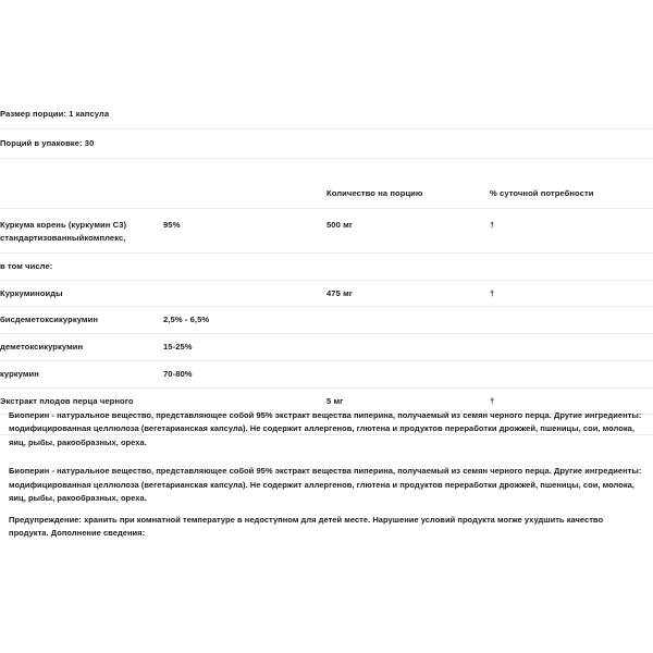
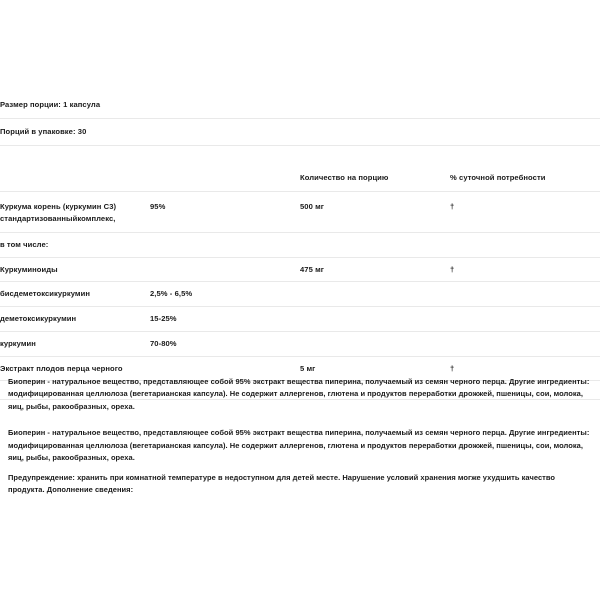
  Размер порции: 1 капсула
  Порций в упаковке: 30
  		Количество на порцию	% суточной потребности
  Куркума корень (куркумин C3) стандартизованныйкомплекс,	95%	500 мг	†
  в том числе:
  Куркуминоиды		475 мг	†
  бисдеметоксикуркумин	2,5% - 6,5%
  деметоксикуркумин	15-25%
  куркумин	70-80%
  Экстракт плодов перца черного		5 мг	†
  Биоперин - натуральное вещество, представляющее собой 95% экстракт вещества пиперина, получаемый из семян черного перца. Другие ингредиенты: модифицированная целлюлоза (вегетарианская капсула). Не содержит аллергенов, глютена и продуктов переработки дрожжей, пшеницы, сои, молока, яиц, рыбы, ракообразных, ореха.
  Биоперин - натуральное вещество, представляющее собой 95% экстракт вещества пиперина, получаемый из семян черного перца. Другие ингредиенты: модифицированная целлюлоза (вегетарианская капсула). Не содержит аллергенов, глютена и продуктов переработки дрожжей, пшеницы, сои, молока, яиц, рыбы, ракообразных, ореха.
- Предупреждение: хранить при комнатной температуре в недоступном для детей месте. Нарушение условий продукта могже ухудшить качество продукта. Дополнение сведения:
+ Предупреждение: хранить при комнатной температуре в недоступном для детей месте. Нарушение условий хранения могже ухудшить качество продукта. Дополнение сведения:
